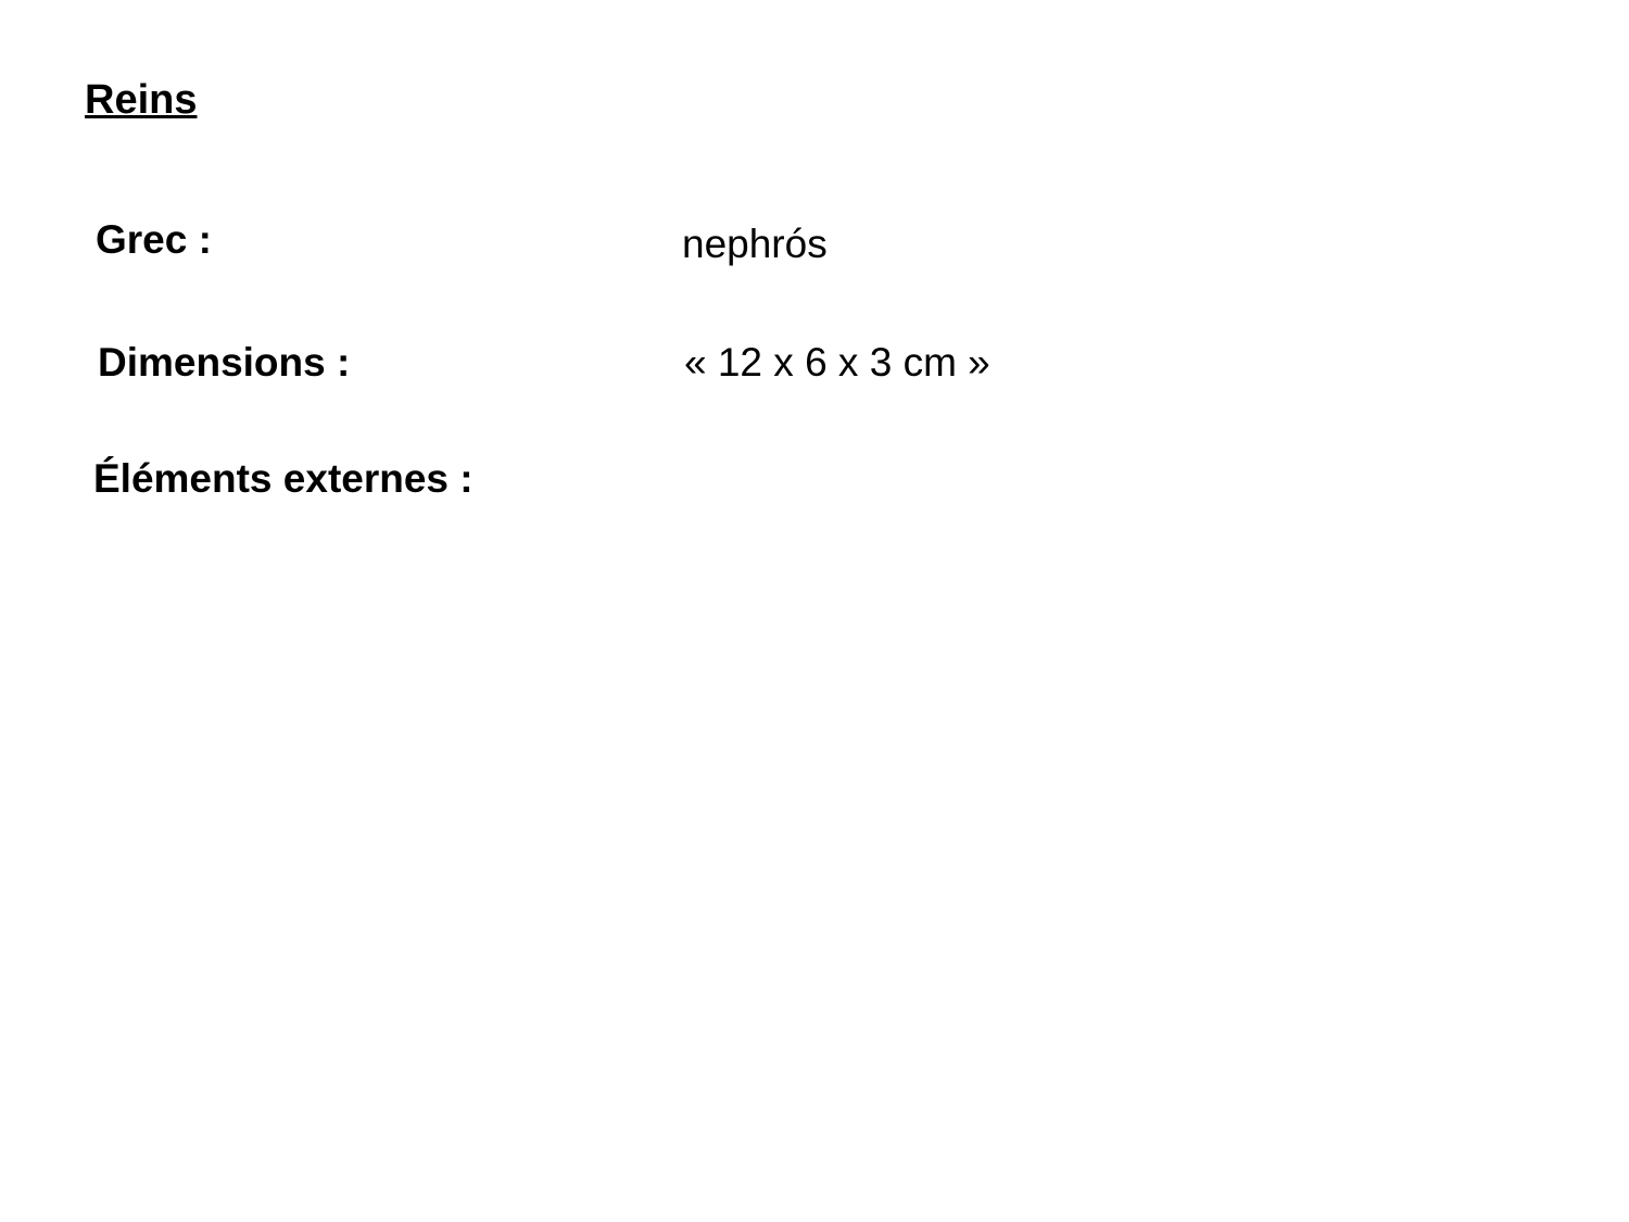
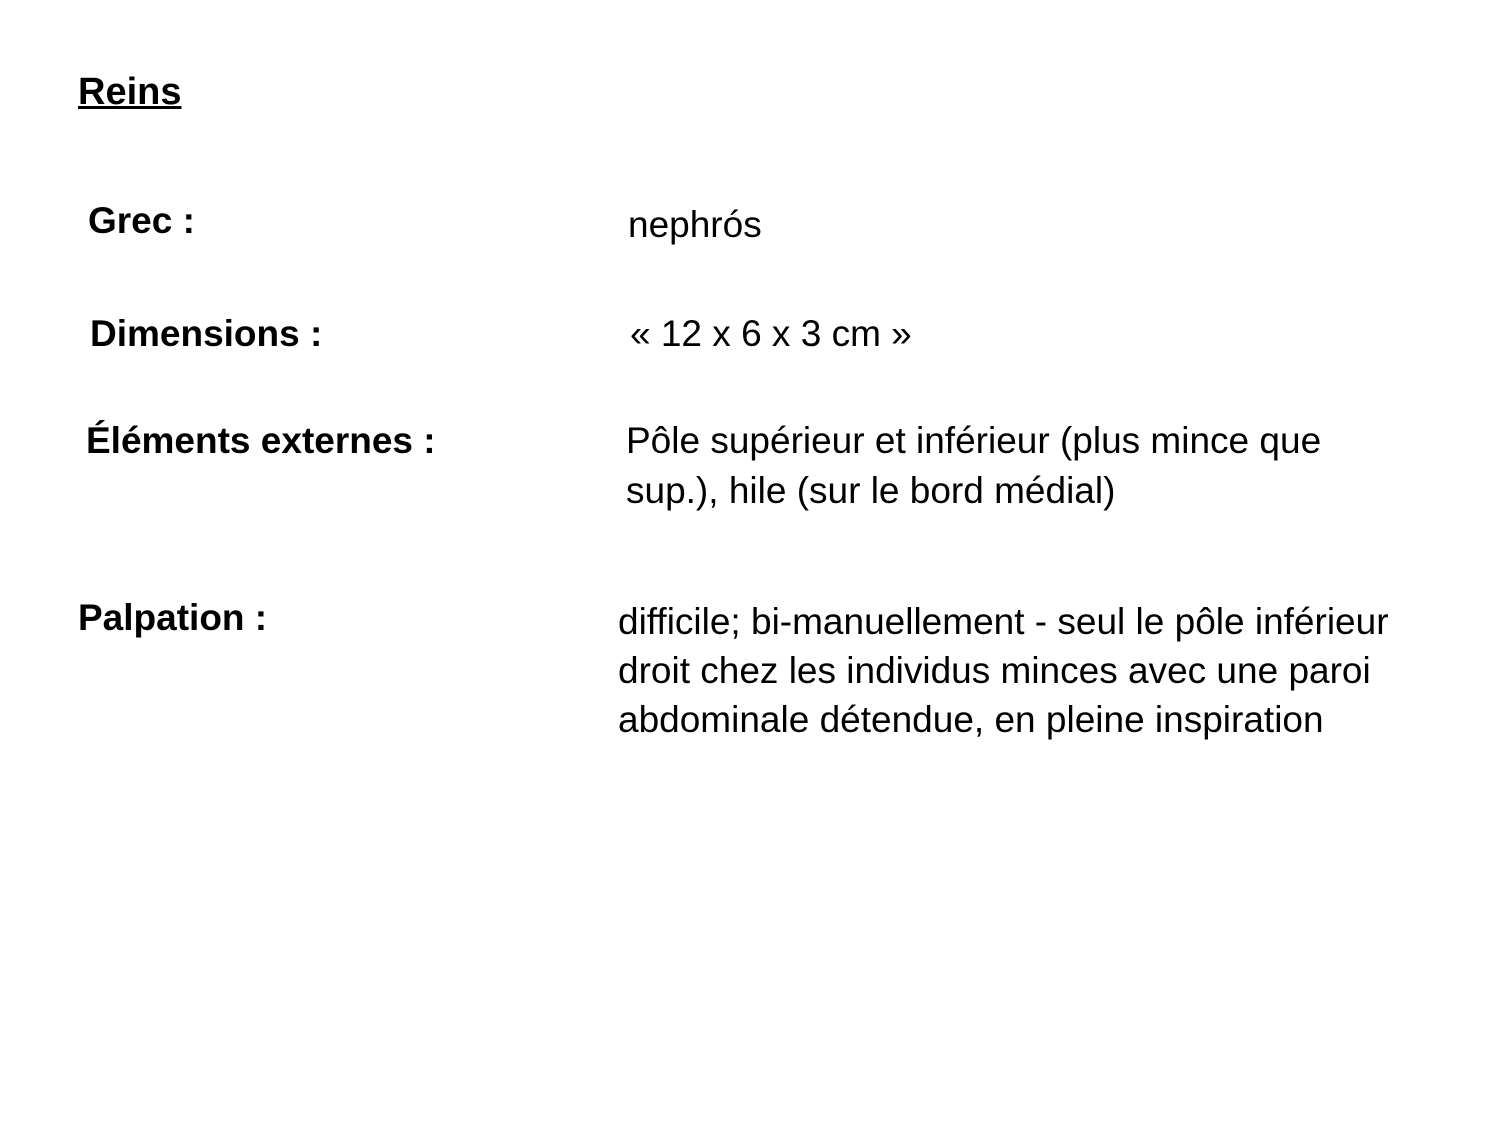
  Reins
  Grec :
  nephrós
  Dimensions :
  « 12 x 6 x 3 cm »
  Éléments externes :
+ Pôle supérieur et inférieur (plus mince que sup.), hile (sur le bord médial)
+ Palpation :
+ difficile; bi-manuellement - seul le pôle inférieur droit chez les individus minces avec une paroi abdominale détendue, en pleine inspiration
